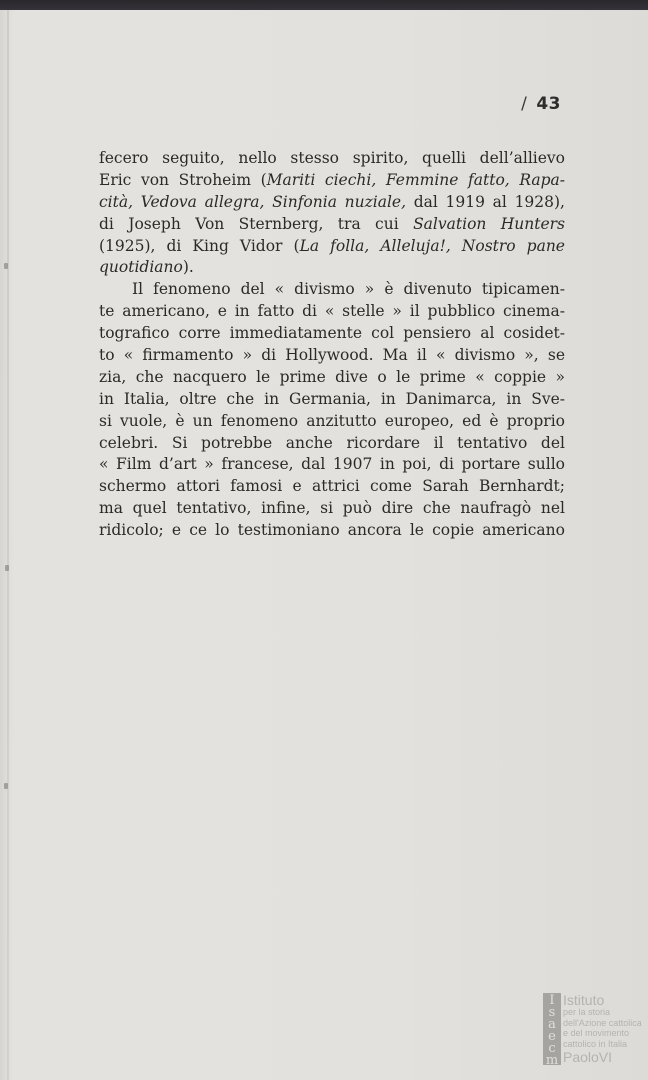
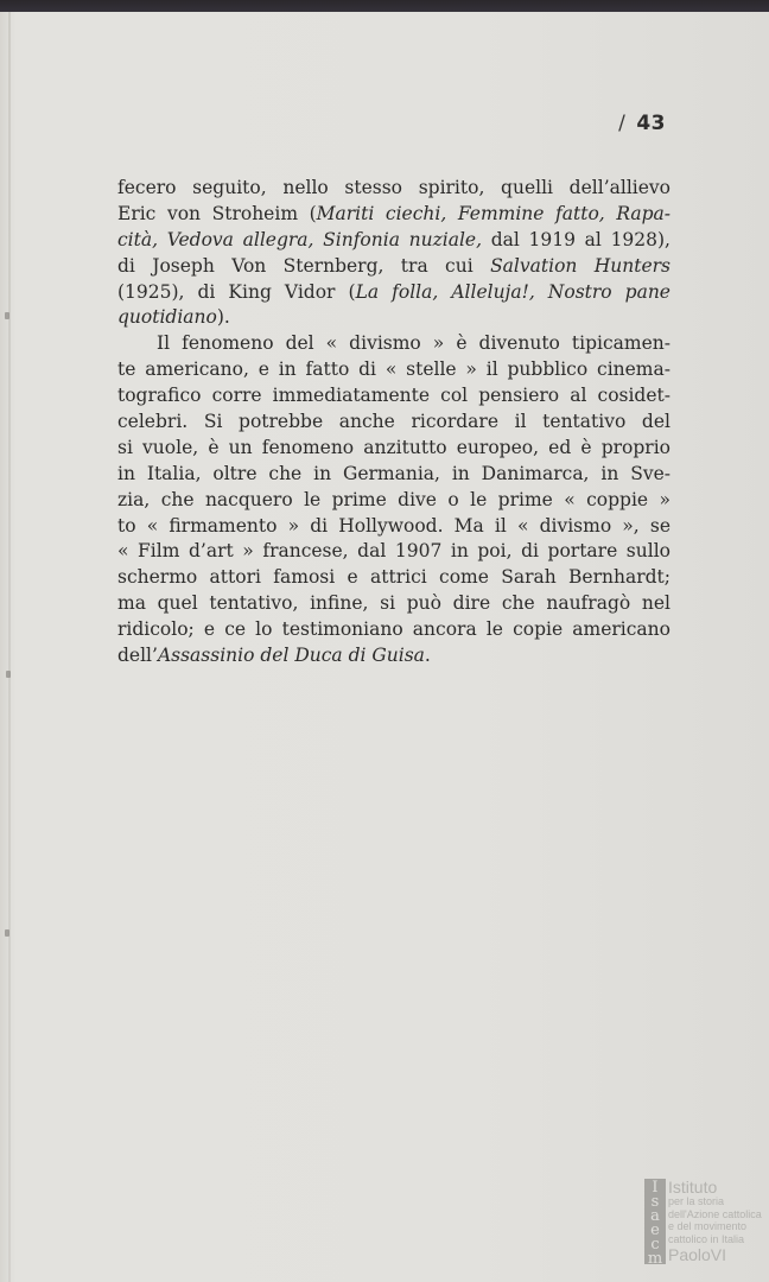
  / 43
  fecero seguito, nello stesso spirito, quelli dell’allievo
  Eric von Stroheim (Mariti ciechi, Femmine fatto, Rapa-
  cità, Vedova allegra, Sinfonia nuziale, dal 1919 al 1928),
  di Joseph Von Sternberg, tra cui Salvation Hunters
  (1925), di King Vidor (La folla, Alleluja!, Nostro pane
  quotidiano).
  Il fenomeno del « divismo » è divenuto tipicamen-
  te americano, e in fatto di « stelle » il pubblico cinema-
  tografico corre immediatamente col pensiero al cosidet-
- to « firmamento » di Hollywood. Ma il « divismo », se
+ celebri. Si potrebbe anche ricordare il tentativo del
- zia, che nacquero le prime dive o le prime « coppie »
+ si vuole, è un fenomeno anzitutto europeo, ed è proprio
  in Italia, oltre che in Germania, in Danimarca, in Sve-
- si vuole, è un fenomeno anzitutto europeo, ed è proprio
+ zia, che nacquero le prime dive o le prime « coppie »
- celebri. Si potrebbe anche ricordare il tentativo del
+ to « firmamento » di Hollywood. Ma il « divismo », se
  « Film d’art » francese, dal 1907 in poi, di portare sullo
  schermo attori famosi e attrici come Sarah Bernhardt;
  ma quel tentativo, infine, si può dire che naufragò nel
  ridicolo; e ce lo testimoniano ancora le copie americano
+ dell’Assassinio del Duca di Guisa.
  I
  s
  a
  e
  c
  m
  Istituto
  per la storia
  dell'Azione cattolica
  e del movimento
  cattolico in Italia
  PaoloVI
